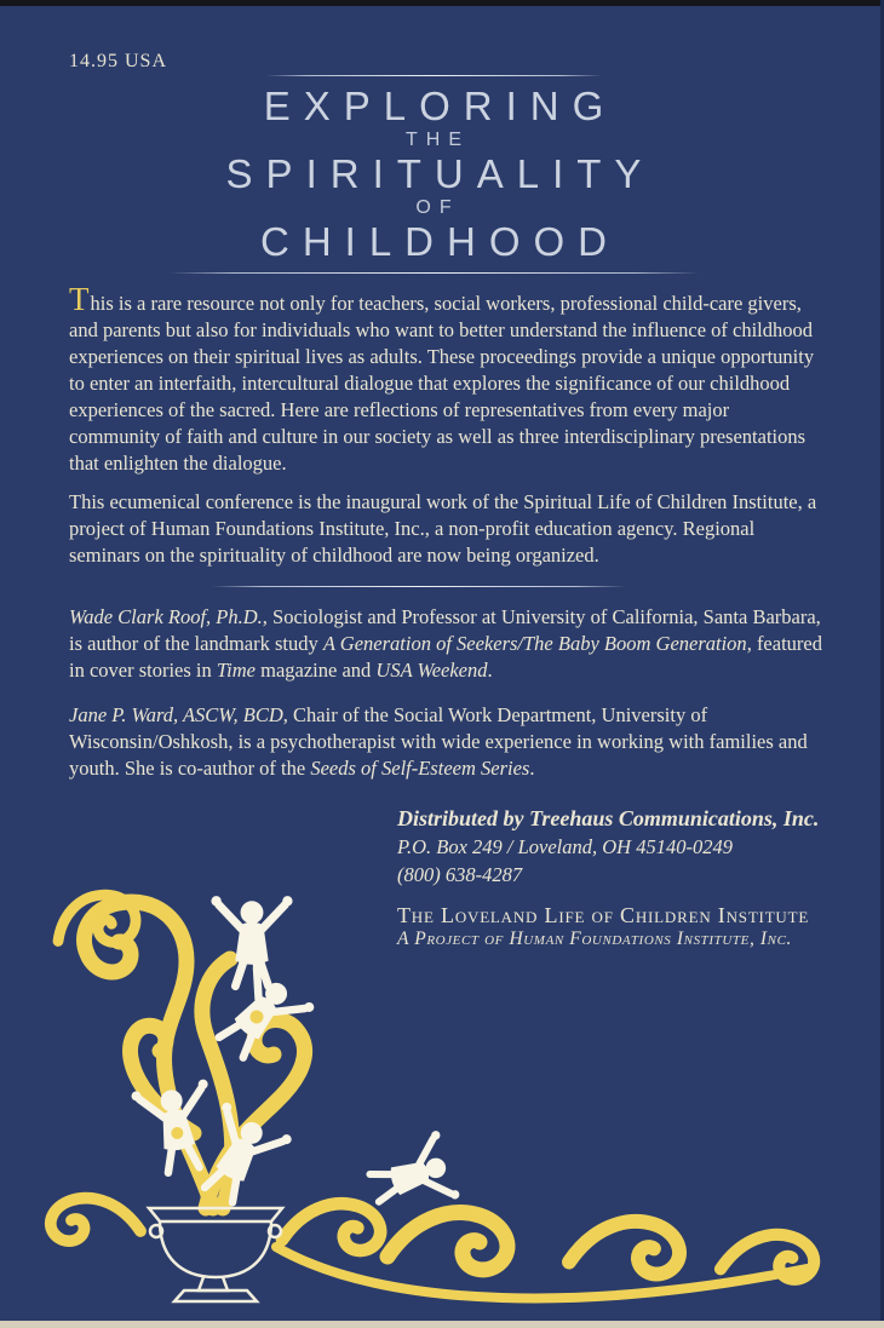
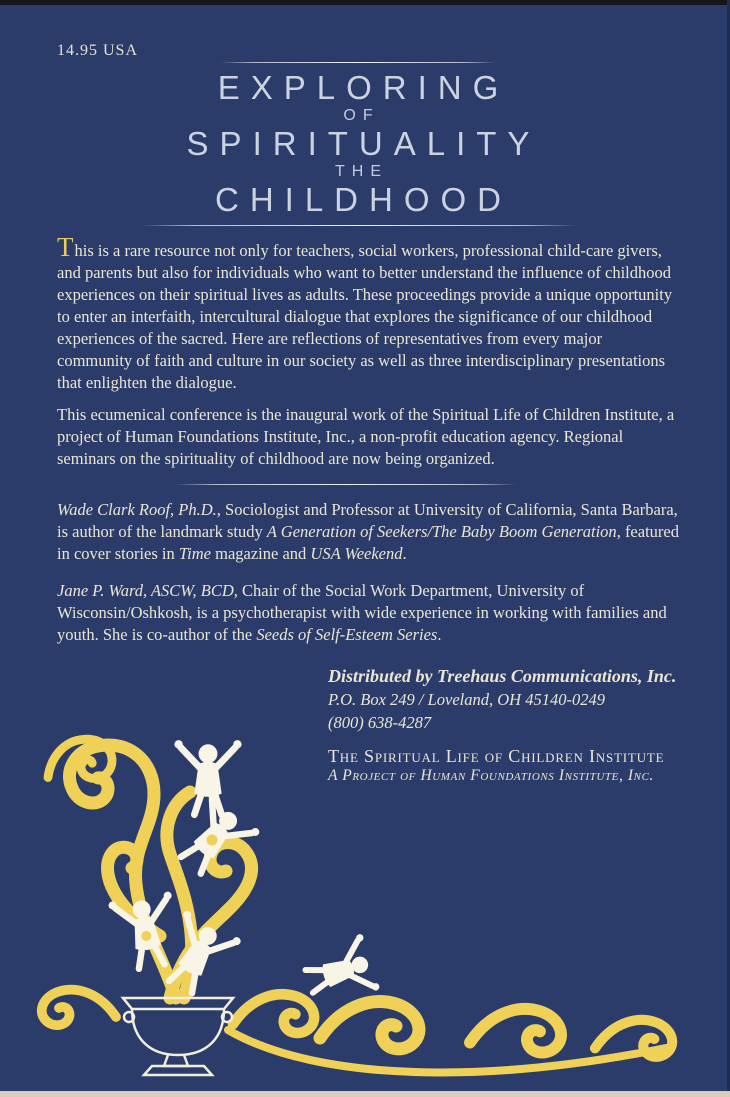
  14.95 USA
  EXPLORING
- THE
+ OF
  SPIRITUALITY
- OF
+ THE
  CHILDHOOD
  This is a rare resource not only for teachers, social workers, professional child-care givers, and parents but also for individuals who want to better understand the influence of childhood experiences on their spiritual lives as adults. These proceedings provide a unique opportunity to enter an interfaith, intercultural dialogue that explores the significance of our childhood experiences of the sacred. Here are reflections of representatives from every major community of faith and culture in our society as well as three interdisciplinary presentations that enlighten the dialogue.
  This ecumenical conference is the inaugural work of the Spiritual Life of Children Institute, a project of Human Foundations Institute, Inc., a non-profit education agency. Regional seminars on the spirituality of childhood are now being organized.
  Wade Clark Roof, Ph.D., Sociologist and Professor at University of California, Santa Barbara, is author of the landmark study A Generation of Seekers/The Baby Boom Generation, featured in cover stories in Time magazine and USA Weekend.
  Jane P. Ward, ASCW, BCD, Chair of the Social Work Department, University of Wisconsin/Oshkosh, is a psychotherapist with wide experience in working with families and youth. She is co-author of the Seeds of Self-Esteem Series.
  Distributed by Treehaus Communications, Inc.
  P.O. Box 249 / Loveland, OH 45140-0249
  (800) 638-4287
- The Loveland Life of Children Institute
+ The Spiritual Life of Children Institute
  A Project of Human Foundations Institute, Inc.
